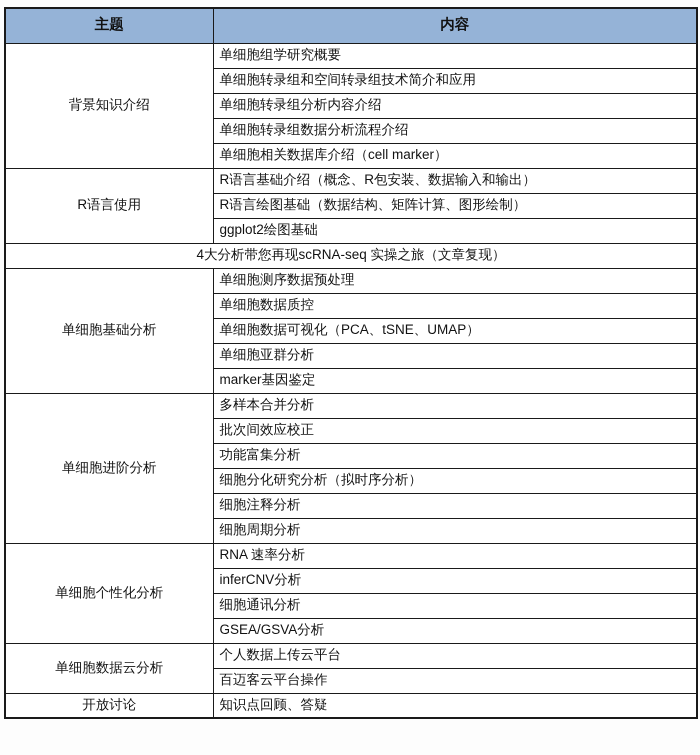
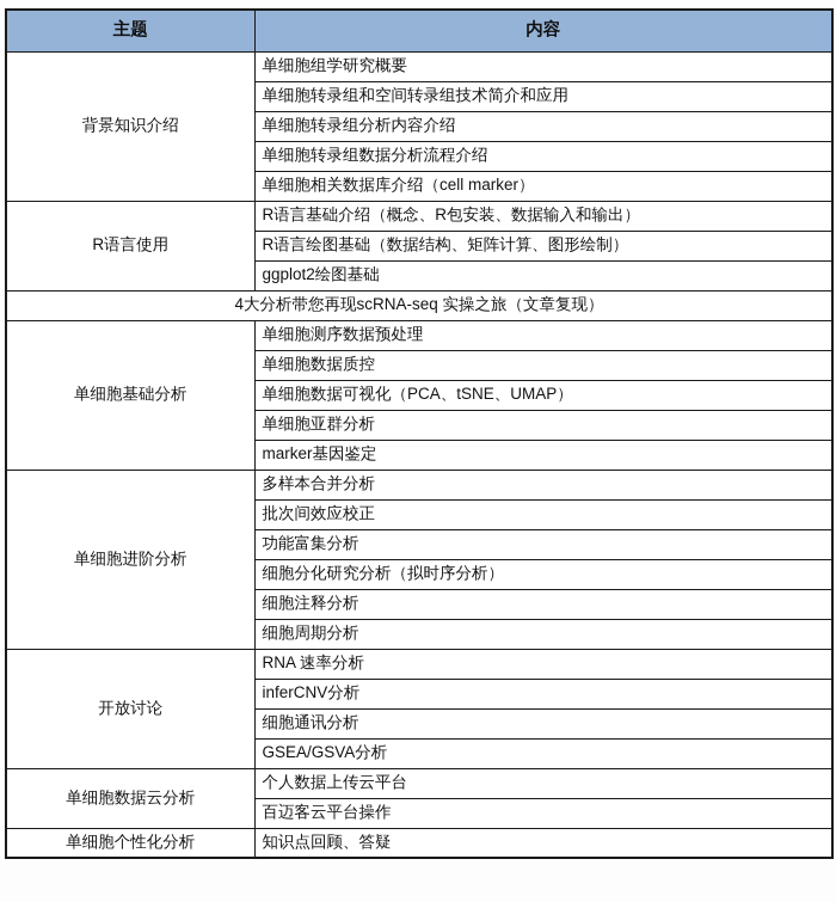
  主题	内容
  背景知识介绍	单细胞组学研究概要
  单细胞转录组和空间转录组技术简介和应用
  单细胞转录组分析内容介绍
  单细胞转录组数据分析流程介绍
  单细胞相关数据库介绍（cell marker）
  R语言使用	R语言基础介绍（概念、R包安装、数据输入和输出）
  R语言绘图基础（数据结构、矩阵计算、图形绘制）
  ggplot2绘图基础
  4大分析带您再现scRNA-seq 实操之旅（文章复现）
  单细胞基础分析	单细胞测序数据预处理
  单细胞数据质控
  单细胞数据可视化（PCA、tSNE、UMAP）
  单细胞亚群分析
  marker基因鉴定
  单细胞进阶分析	多样本合并分析
  批次间效应校正
  功能富集分析
  细胞分化研究分析（拟时序分析）
  细胞注释分析
  细胞周期分析
- 单细胞个性化分析	RNA 速率分析
+ 开放讨论	RNA 速率分析
  inferCNV分析
  细胞通讯分析
  GSEA/GSVA分析
  单细胞数据云分析	个人数据上传云平台
  百迈客云平台操作
- 开放讨论	知识点回顾、答疑
+ 单细胞个性化分析	知识点回顾、答疑
